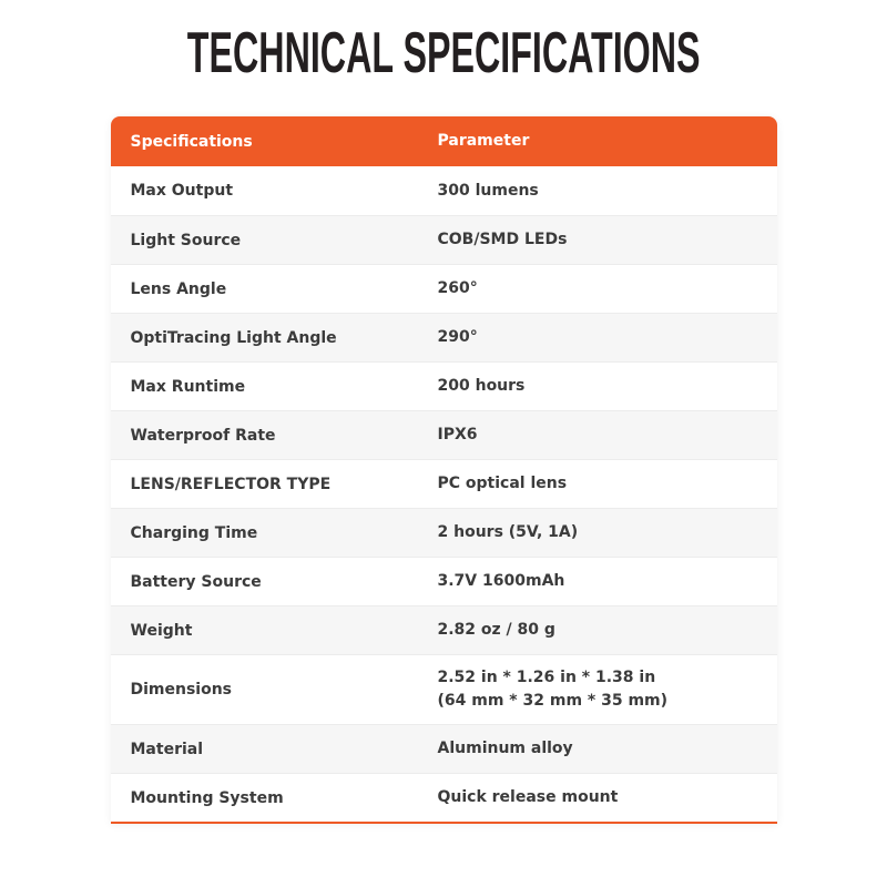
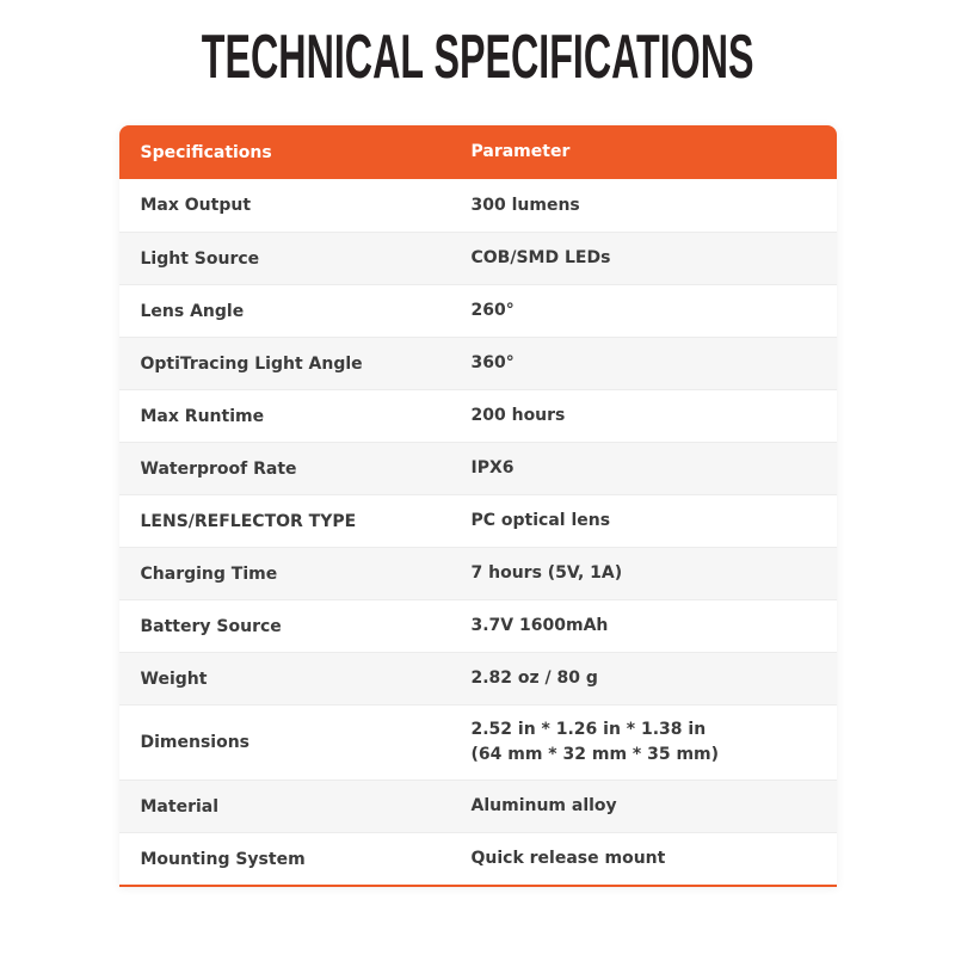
  TECHNICAL SPECIFICATIONS
  Specifications
  Parameter
  Max Output
  300 lumens
  Light Source
  COB/SMD LEDs
  Lens Angle
  260°
  OptiTracing Light Angle
- 290°
+ 360°
  Max Runtime
  200 hours
  Waterproof Rate
  IPX6
  LENS/REFLECTOR TYPE
  PC optical lens
  Charging Time
- 2 hours (5V, 1A)
+ 7 hours (5V, 1A)
  Battery Source
  3.7V 1600mAh
  Weight
  2.82 oz / 80 g
  Dimensions
  2.52 in * 1.26 in * 1.38 in
  (64 mm * 32 mm * 35 mm)
  Material
  Aluminum alloy
  Mounting System
  Quick release mount
